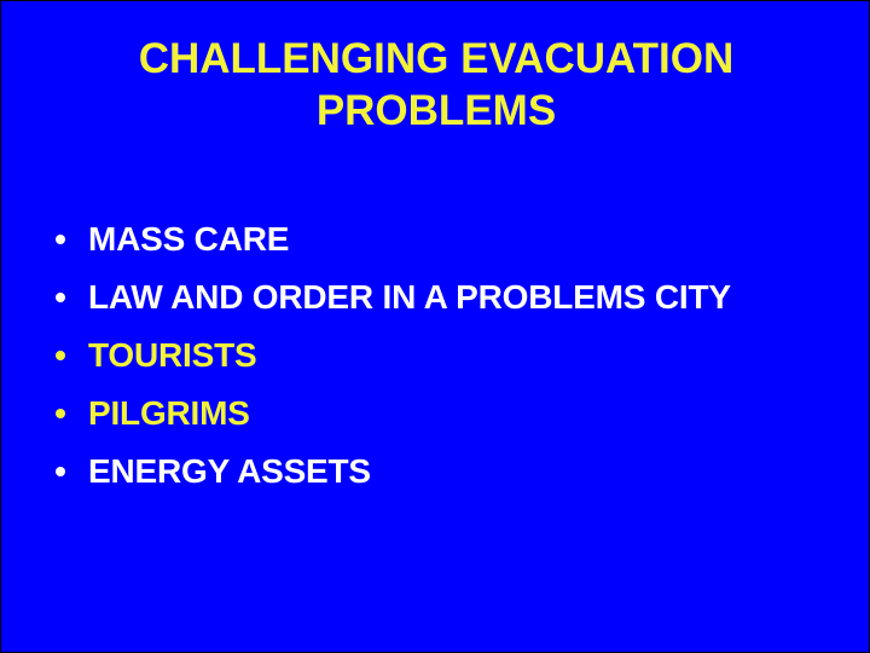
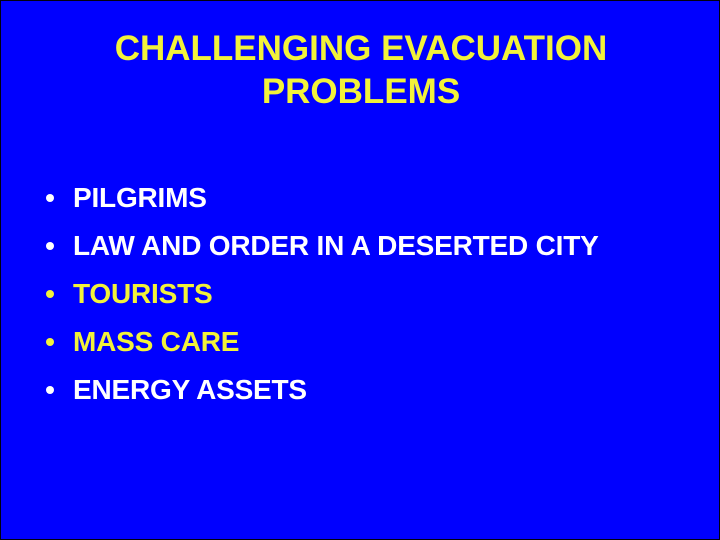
  CHALLENGING EVACUATION
  PROBLEMS
- MASS CARE
+ PILGRIMS
- LAW AND ORDER IN A PROBLEMS CITY
+ LAW AND ORDER IN A DESERTED CITY
  TOURISTS
- PILGRIMS
+ MASS CARE
  ENERGY ASSETS
